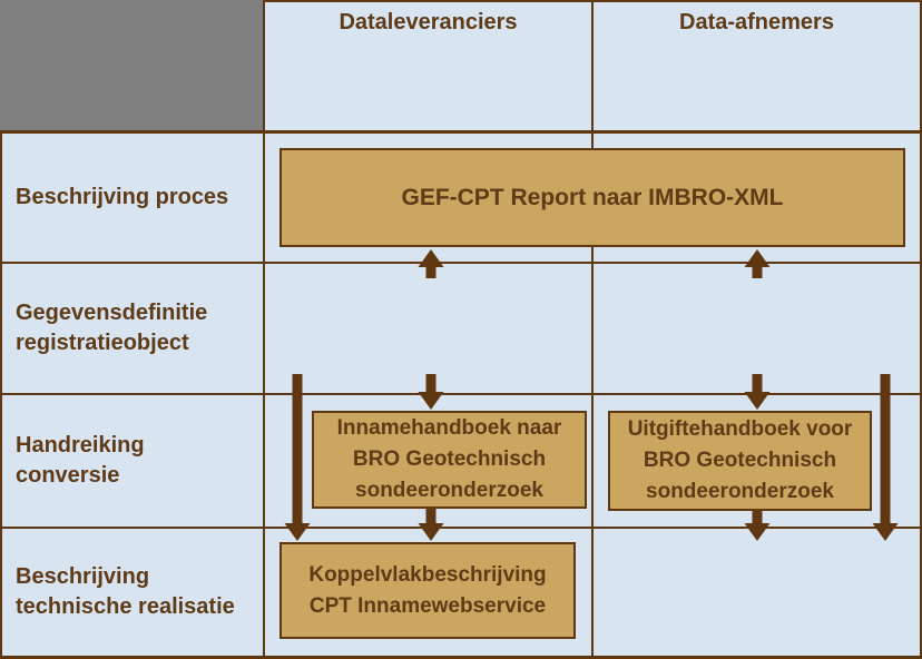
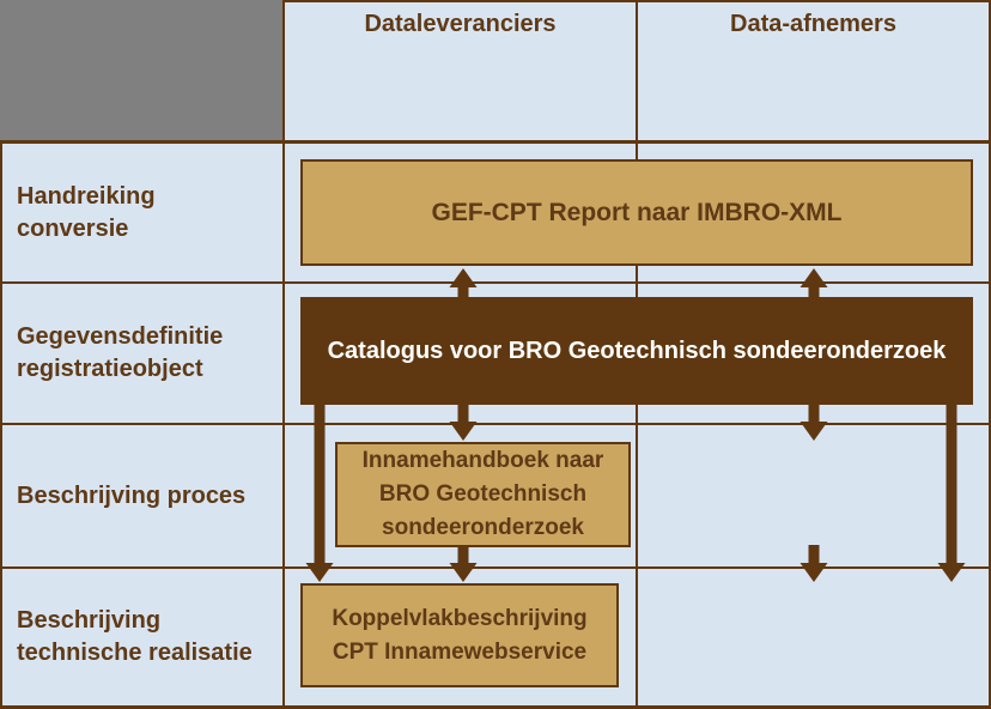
  Dataleveranciers
  Data-afnemers
- Beschrijving proces
+ Handreiking conversie
  Gegevensdefinitie registratieobject
- Handreiking conversie
+ Beschrijving proces
  Beschrijving technische realisatie
  GEF-CPT Report naar IMBRO-XML
+ Catalogus voor BRO Geotechnisch sondeeronderzoek
  Innamehandboek naar BRO Geotechnisch sondeeronderzoek
- Uitgiftehandboek voor BRO Geotechnisch sondeeronderzoek
  Koppelvlakbeschrijving CPT Innamewebservice
